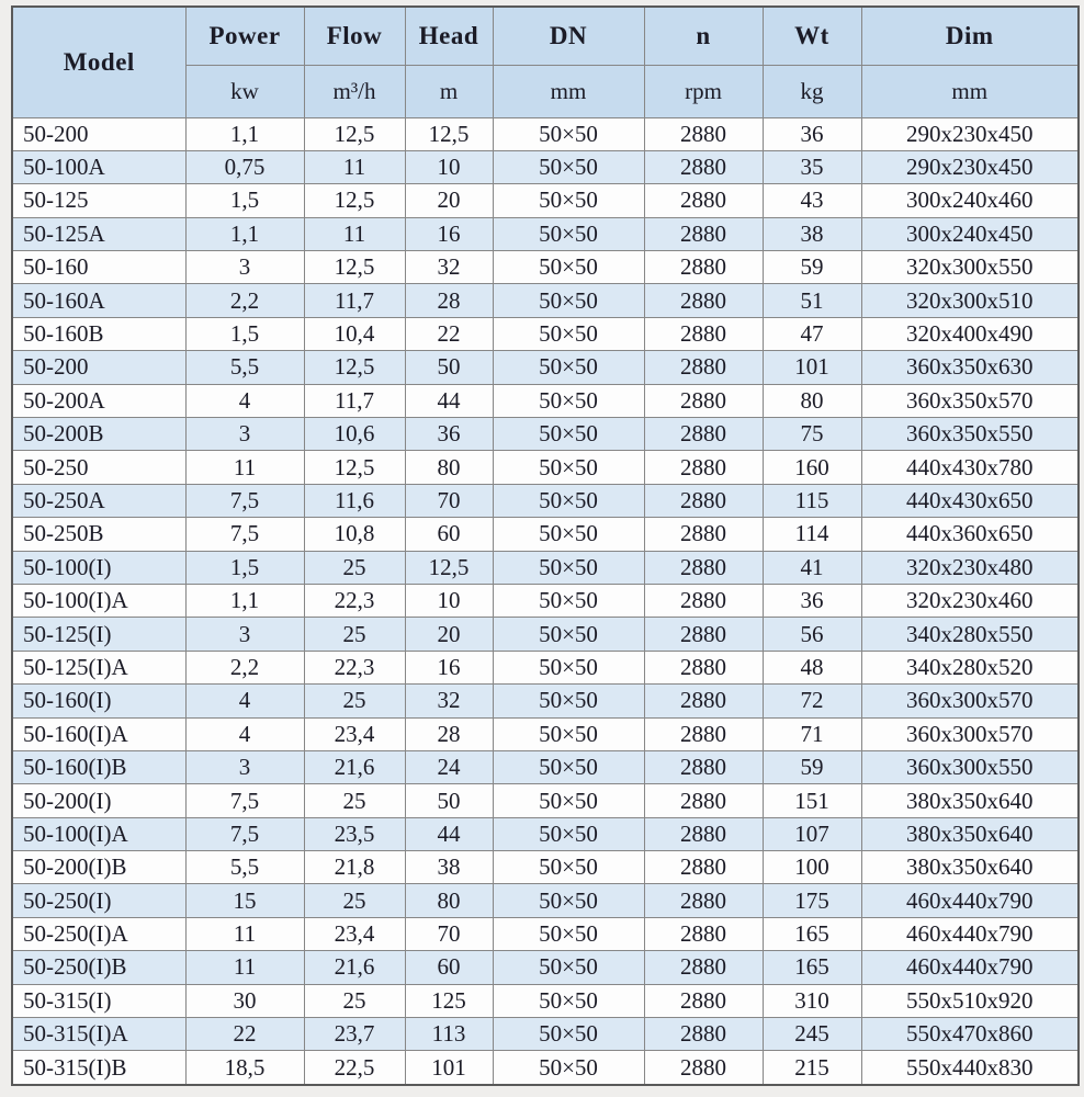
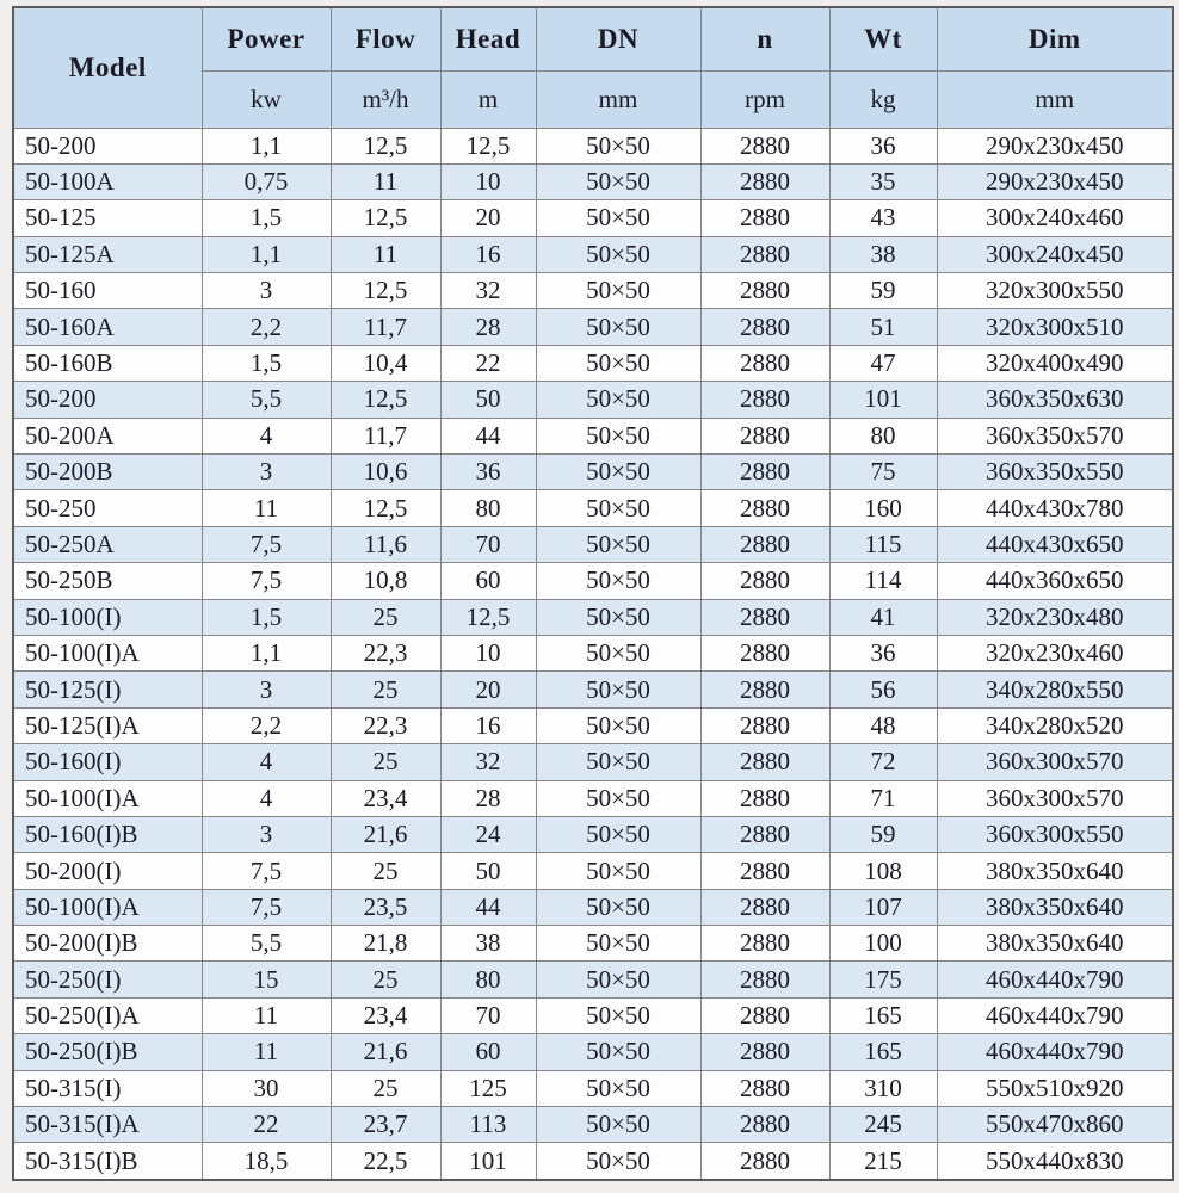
  Model	Power	Flow	Head	DN	n	Wt	Dim
  kw	m³/h	m	mm	rpm	kg	mm
  50-200	1,1	12,5	12,5	50×50	2880	36	290x230x450
  50-100A	0,75	11	10	50×50	2880	35	290x230x450
  50-125	1,5	12,5	20	50×50	2880	43	300x240x460
  50-125A	1,1	11	16	50×50	2880	38	300x240x450
  50-160	3	12,5	32	50×50	2880	59	320x300x550
  50-160A	2,2	11,7	28	50×50	2880	51	320x300x510
  50-160B	1,5	10,4	22	50×50	2880	47	320x400x490
  50-200	5,5	12,5	50	50×50	2880	101	360x350x630
  50-200A	4	11,7	44	50×50	2880	80	360x350x570
  50-200B	3	10,6	36	50×50	2880	75	360x350x550
  50-250	11	12,5	80	50×50	2880	160	440x430x780
  50-250A	7,5	11,6	70	50×50	2880	115	440x430x650
  50-250B	7,5	10,8	60	50×50	2880	114	440x360x650
  50-100(I)	1,5	25	12,5	50×50	2880	41	320x230x480
  50-100(I)A	1,1	22,3	10	50×50	2880	36	320x230x460
  50-125(I)	3	25	20	50×50	2880	56	340x280x550
  50-125(I)A	2,2	22,3	16	50×50	2880	48	340x280x520
  50-160(I)	4	25	32	50×50	2880	72	360x300x570
- 50-160(I)A	4	23,4	28	50×50	2880	71	360x300x570
+ 50-100(I)A	4	23,4	28	50×50	2880	71	360x300x570
  50-160(I)B	3	21,6	24	50×50	2880	59	360x300x550
- 50-200(I)	7,5	25	50	50×50	2880	151	380x350x640
+ 50-200(I)	7,5	25	50	50×50	2880	108	380x350x640
  50-100(I)A	7,5	23,5	44	50×50	2880	107	380x350x640
  50-200(I)B	5,5	21,8	38	50×50	2880	100	380x350x640
  50-250(I)	15	25	80	50×50	2880	175	460x440x790
  50-250(I)A	11	23,4	70	50×50	2880	165	460x440x790
  50-250(I)B	11	21,6	60	50×50	2880	165	460x440x790
  50-315(I)	30	25	125	50×50	2880	310	550x510x920
  50-315(I)A	22	23,7	113	50×50	2880	245	550x470x860
  50-315(I)B	18,5	22,5	101	50×50	2880	215	550x440x830
